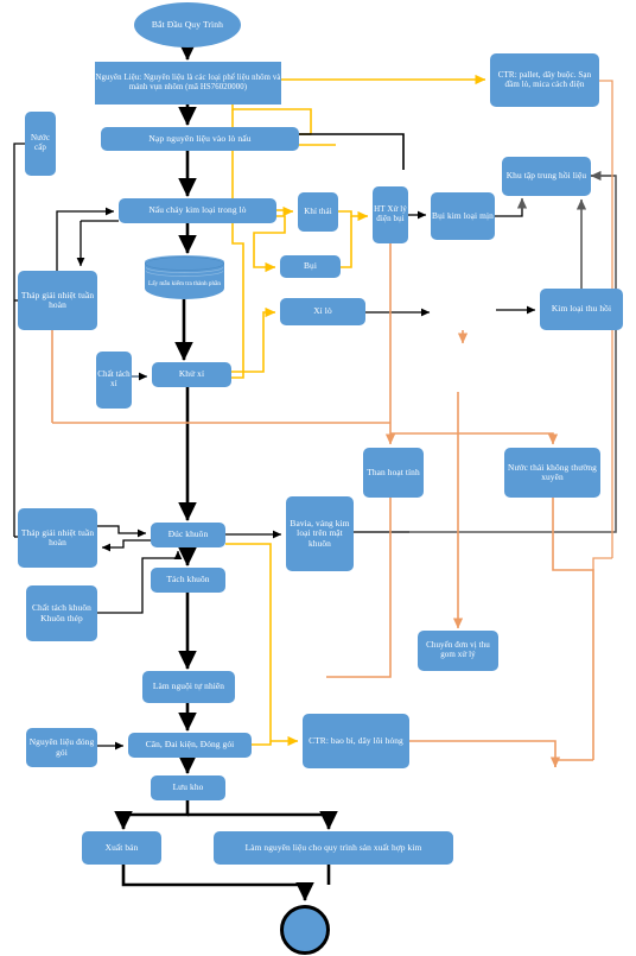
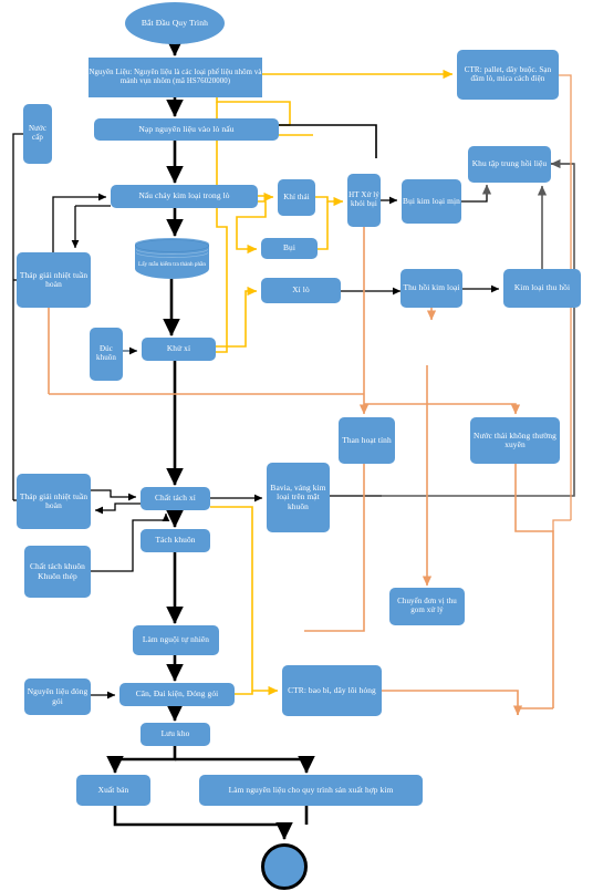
  Bắt Đầu Quy Trình
  Nạp nguyên liệu vào lò nấu
  Nước cấp
  CTR: pallet, dây buộc. Sạn đầm lò, mica cách điện
  Nấu chảy kim loại trong lò
  Khí thải
- HT Xử lý điện bụi
+ HT Xử lý khói bụi
  Bụi kim loại mịn
  Khu tập trung hồi liệu
  Bụi
  Xỉ lò
+ Thu hồi kim loại
  Kim loại thu hồi
  Tháp giải nhiệt tuần hoàn
- Chất tách xỉ
+ Đúc khuôn
  Khử xỉ
  Than hoạt tính
  Nước thải không thường xuyên
  Tháp giải nhiệt tuần hoàn
- Đúc khuôn
+ Chất tách xỉ
  Bavia, váng kim loại trên mặt khuôn
  Tách khuôn
  Chất tách khuôn Khuôn thép
  Chuyển đơn vị thu gom xử lý
  Làm nguội tự nhiên
  Nguyên liệu đóng gói
  Cân, Đai kiện, Đóng gói
  CTR: bao bì, dây lõi hỏng
  Lưu kho
  Xuất bán
  Làm nguyên liệu cho quy trình sản xuất hợp kim
